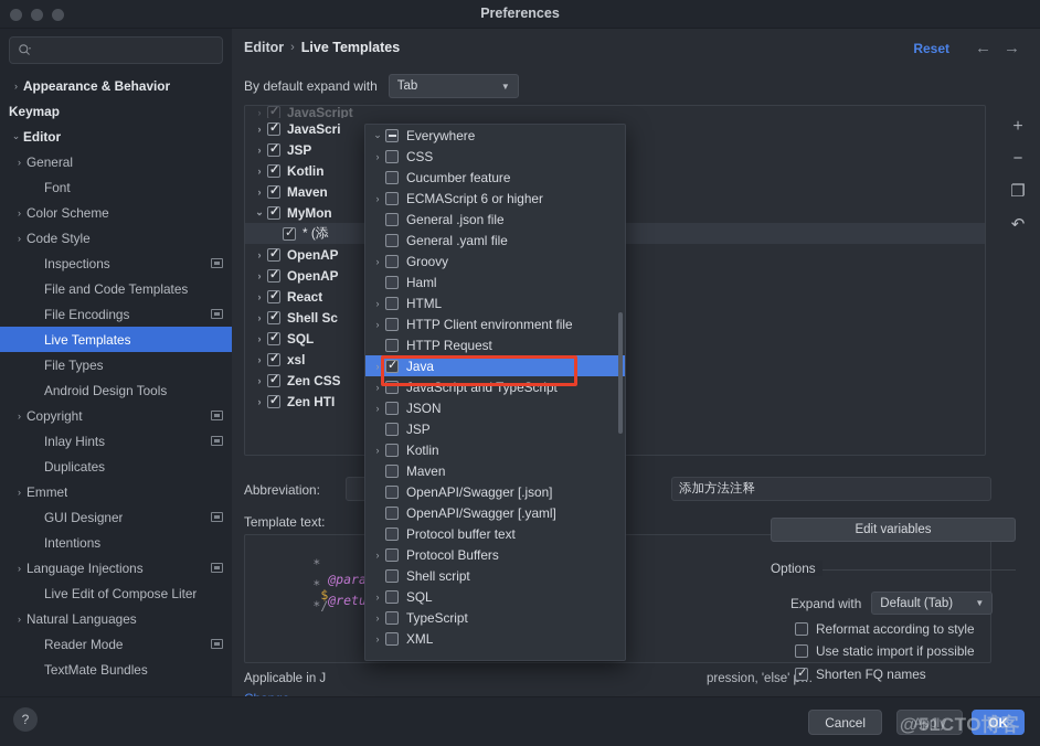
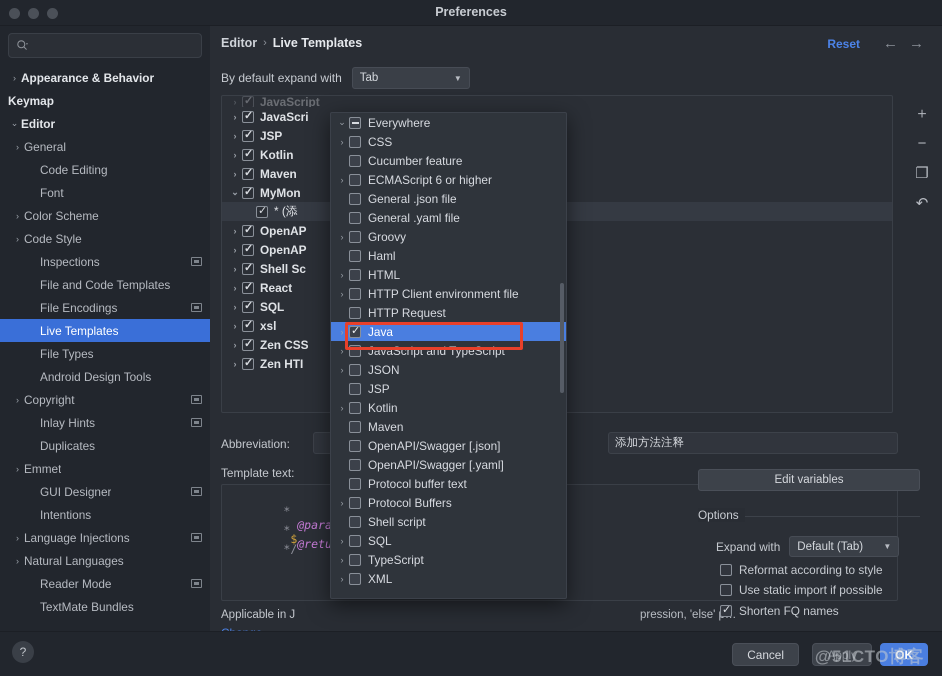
  Preferences
  ›
  Appearance & Behavior
  Keymap
  ⌄
  Editor
  ›
  General
+ Code Editing
  Font
  ›
  Color Scheme
  ›
  Code Style
  Inspections
  File and Code Templates
  File Encodings
  Live Templates
  File Types
  Android Design Tools
  ›
  Copyright
  Inlay Hints
  Duplicates
  ›
  Emmet
  GUI Designer
  Intentions
  ›
  Language Injections
- Live Edit of Compose Liter
  ›
  Natural Languages
  Reader Mode
  TextMate Bundles
  Editor
  ›
  Live Templates
  Reset
  ←
  →
  By default expand with
  Tab
  ▼
  ›
  JavaScript
  ›
  JavaScri
  ›
  JSP
  ›
  Kotlin
  ›
  Maven
  ⌄
  MyMon
  * (添
  ›
  OpenAP
  ›
  OpenAP
  ›
- React
+ Shell Sc
  ›
- Shell Sc
+ React
  ›
  SQL
  ›
  xsl
  ›
  Zen CSS
  ›
  Zen HTI
  ＋
  −
  ❐
  ↶
  Abbreviation:
  添加方法注释
  Template text:
  * @para $
  * @retu
  */
  Applicable in J
  pression, 'else'
  Edit variables
  Options
  Expand with
  Default (Tab)
  ▼
  Reformat according to style
  Use static import if possible
  Shorten FQ names
  ⌄
  Everywhere
  ›
  CSS
  Cucumber feature
  ›
  ECMAScript 6 or higher
  General .json file
  General .yaml file
  ›
  Groovy
  Haml
  ›
  HTML
  ›
  HTTP Client environment file
  HTTP Request
  ›
  Java
  ›
  JavaScript and TypeScript
  ›
  JSON
  JSP
  ›
  Kotlin
  Maven
  OpenAPI/Swagger [.json]
  OpenAPI/Swagger [.yaml]
  Protocol buffer text
  ›
  Protocol Buffers
  Shell script
  ›
  SQL
  ›
  TypeScript
  ›
  XML
  ?
  Cancel
  Apply
  OK
  @51CTO博客
